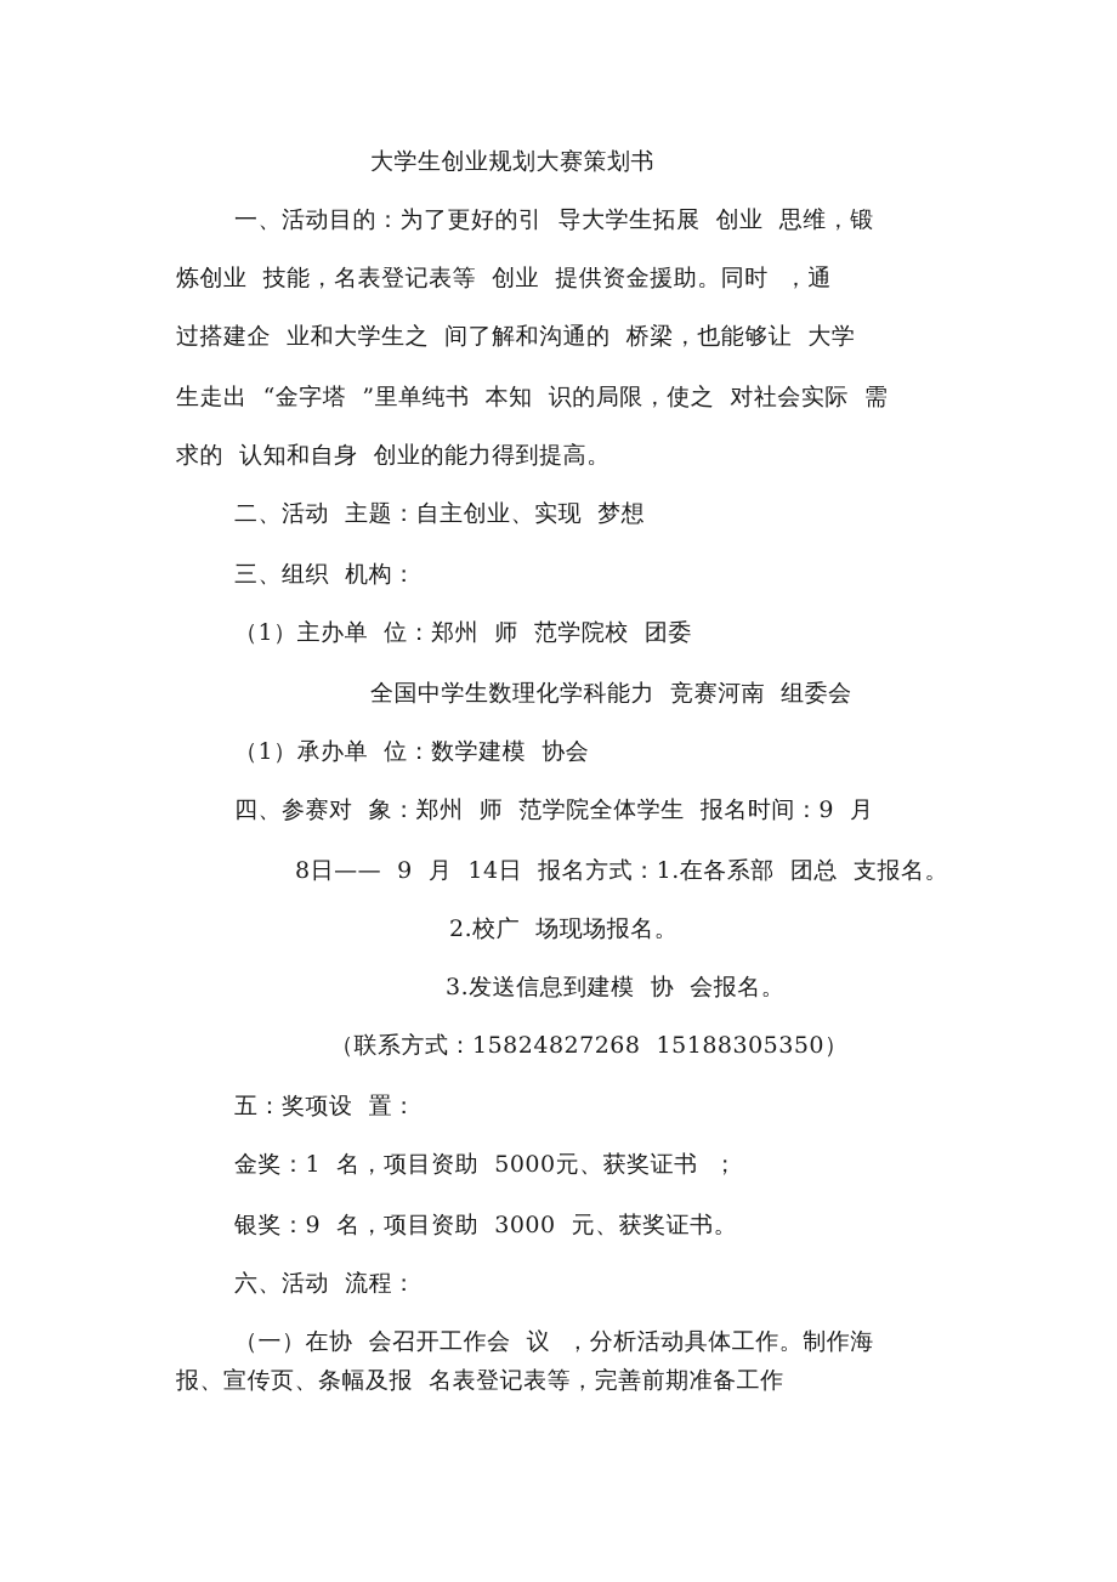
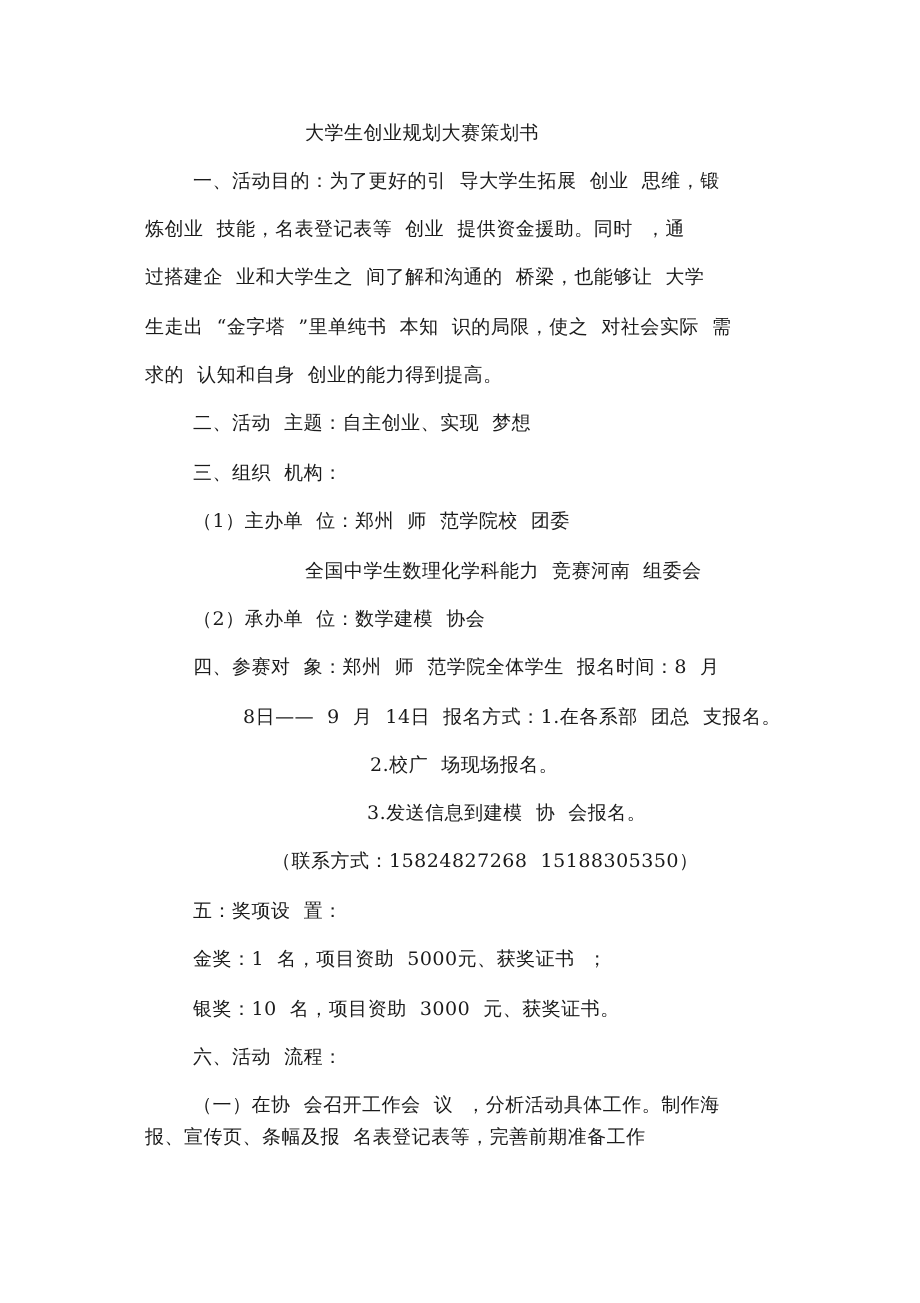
  大学生创业规划大赛策划书
  一、活动目的：为了更好的引 导大学生拓展 创业 思维，锻
  炼创业 技能，名表登记表等 创业 提供资金援助。同时 ，通
  过搭建企 业和大学生之 间了解和沟通的 桥梁，也能够让 大学
  生走出 “金字塔 ”里单纯书 本知 识的局限，使之 对社会实际 需
  求的 认知和自身 创业的能力得到提高。
  二、活动 主题：自主创业、实现 梦想
  三、组织 机构：
  （1）主办单 位：郑州 师 范学院校 团委
  全国中学生数理化学科能力 竞赛河南 组委会
- （1）承办单 位：数学建模 协会
+ （2）承办单 位：数学建模 协会
- 四、参赛对 象：郑州 师 范学院全体学生 报名时间：9 月
+ 四、参赛对 象：郑州 师 范学院全体学生 报名时间：8 月
  8日—— 9 月 14日 报名方式：1.在各系部 团总 支报名。
  2.校广 场现场报名。
  3.发送信息到建模 协 会报名。
  （联系方式：15824827268 15188305350）
  五：奖项设 置：
  金奖：1 名，项目资助 5000元、获奖证书 ；
- 银奖：9 名，项目资助 3000 元、获奖证书。
+ 银奖：10 名，项目资助 3000 元、获奖证书。
  六、活动 流程：
  （一）在协 会召开工作会 议 ，分析活动具体工作。制作海
  报、宣传页、条幅及报 名表登记表等，完善前期准备工作
